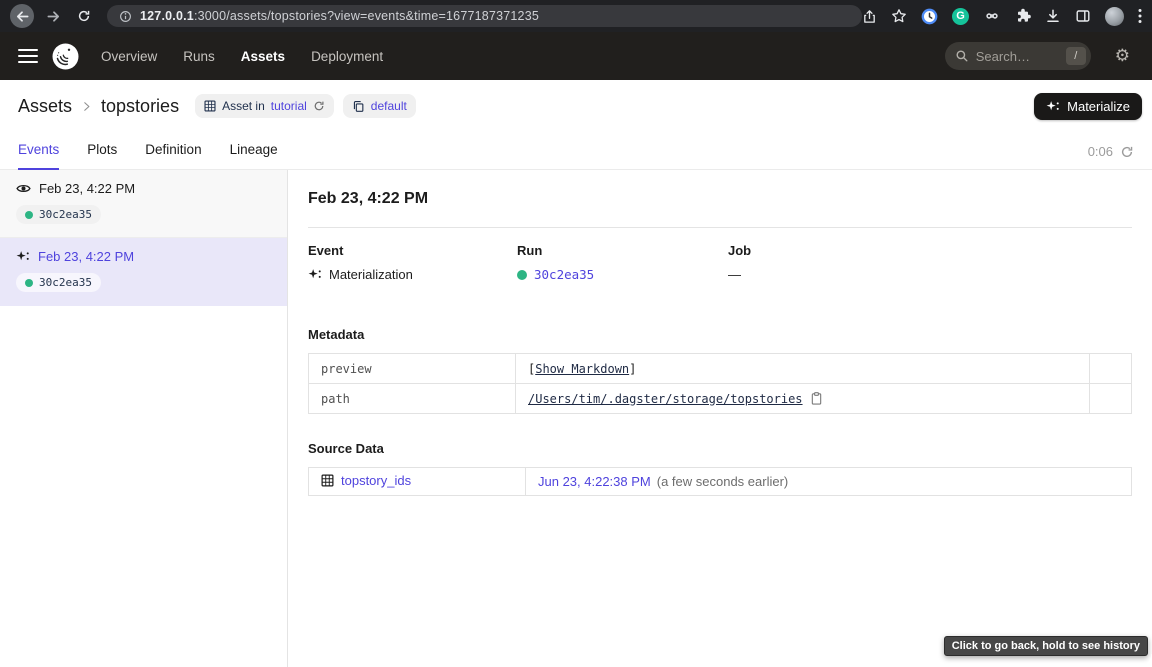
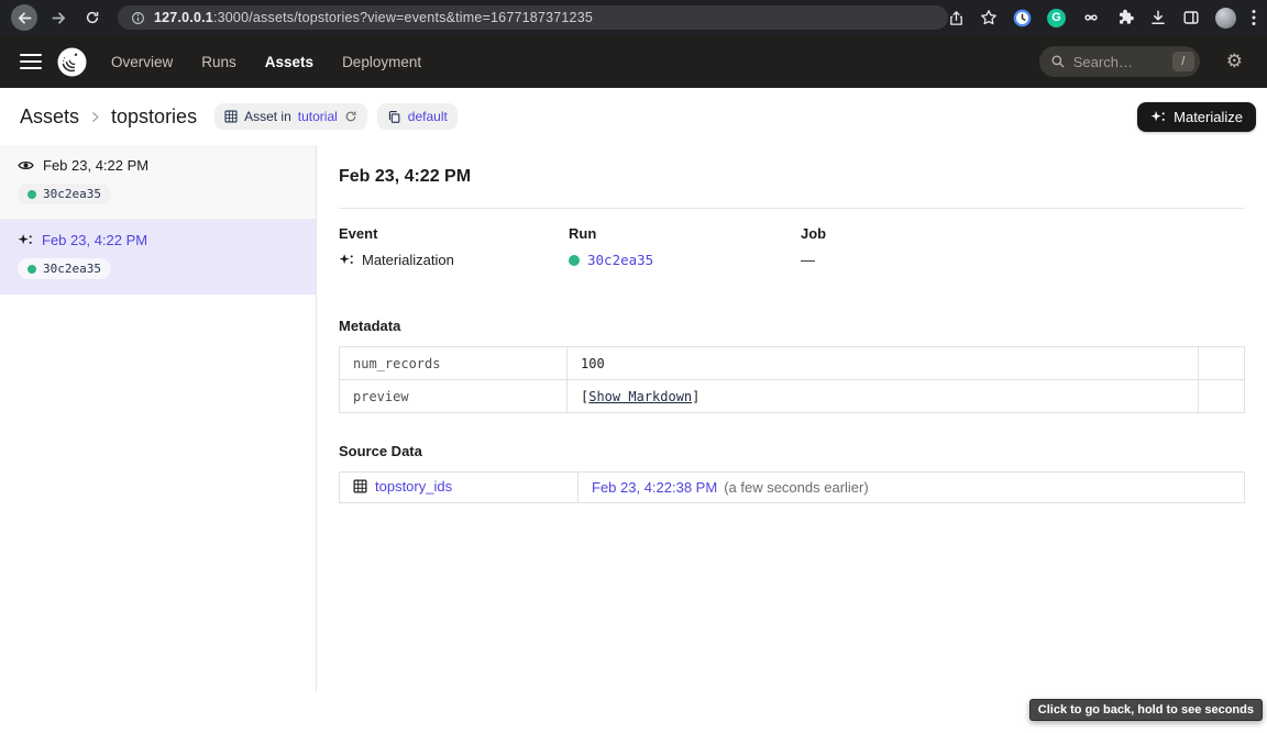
  127.0.0.1:3000/assets/topstories?view=events&time=1677187371235
  G
  Overview
  Runs
  Assets
  Deployment
  Search…
  /
  ⚙
  Assets
  topstories
  Asset in
  tutorial
  default
  Materialize
- Events
- Plots
- Definition
- Lineage
- 0:06
  Feb 23, 4:22 PM
  30c2ea35
  Feb 23, 4:22 PM
  30c2ea35
  Feb 23, 4:22 PM
  Event
  Materialization
  Run
  30c2ea35
  Job
  —
  Metadata
+ num_records	100
  preview	[Show Markdown]
- path	/Users/tim/.dagster/storage/topstories
  Source Data
- topstory_ids	Jun 23, 4:22:38 PM (a few seconds earlier)
+ topstory_ids	Feb 23, 4:22:38 PM (a few seconds earlier)
- Click to go back, hold to see history
+ Click to go back, hold to see seconds
